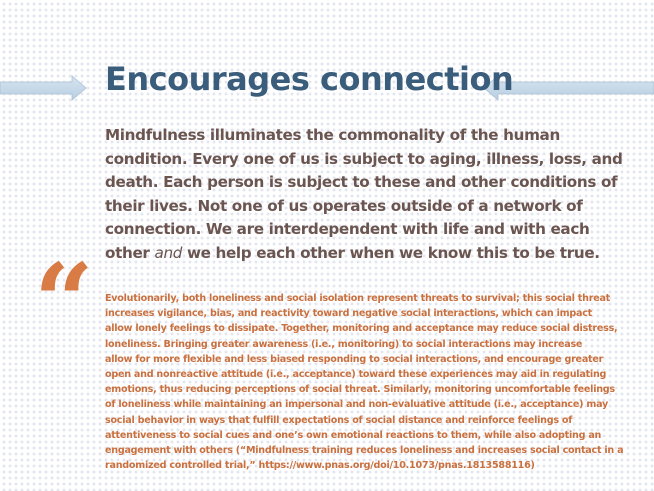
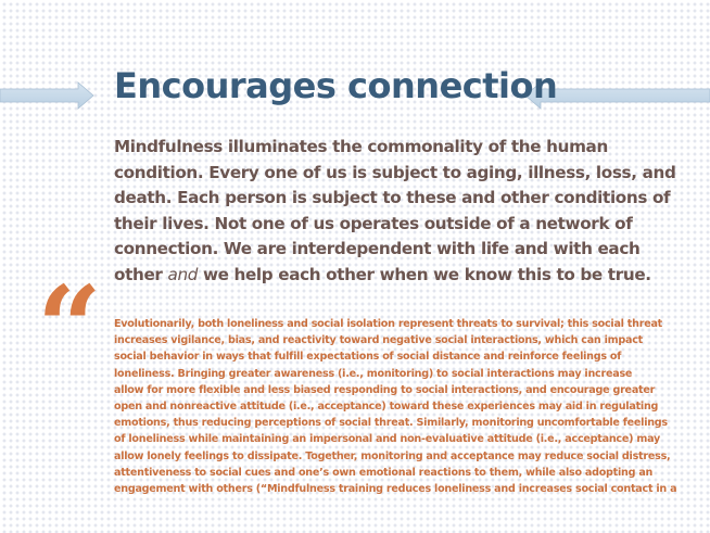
  Encourages connection
  Mindfulness illuminates the commonality of the human
  condition. Every one of us is subject to aging, illness, loss, and
  death. Each person is subject to these and other conditions of
  their lives. Not one of us operates outside of a network of
  connection. We are interdependent with life and with each
  other and we help each other when we know this to be true.
  “
  Evolutionarily, both loneliness and social isolation represent threats to survival; this social threat
  increases vigilance, bias, and reactivity toward negative social interactions, which can impact
- allow lonely feelings to dissipate. Together, monitoring and acceptance may reduce social distress,
+ social behavior in ways that fulfill expectations of social distance and reinforce feelings of
  loneliness. Bringing greater awareness (i.e., monitoring) to social interactions may increase
  allow for more flexible and less biased responding to social interactions, and encourage greater
  open and nonreactive attitude (i.e., acceptance) toward these experiences may aid in regulating
  emotions, thus reducing perceptions of social threat. Similarly, monitoring uncomfortable feelings
  of loneliness while maintaining an impersonal and non-evaluative attitude (i.e., acceptance) may
- social behavior in ways that fulfill expectations of social distance and reinforce feelings of
+ allow lonely feelings to dissipate. Together, monitoring and acceptance may reduce social distress,
  attentiveness to social cues and one’s own emotional reactions to them, while also adopting an
  engagement with others (“Mindfulness training reduces loneliness and increases social contact in a
- randomized controlled trial,” https://www.pnas.org/doi/10.1073/pnas.1813588116)
